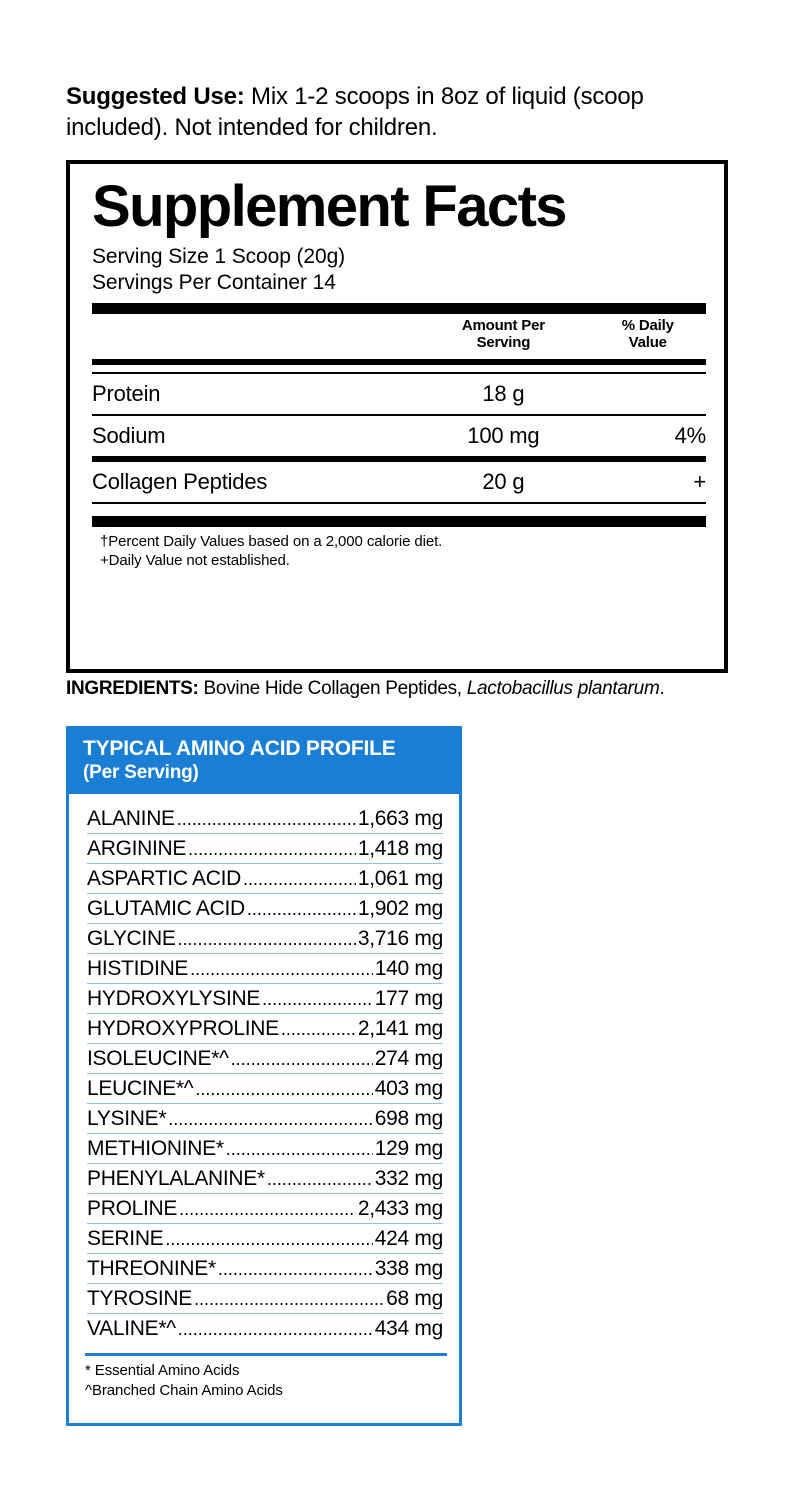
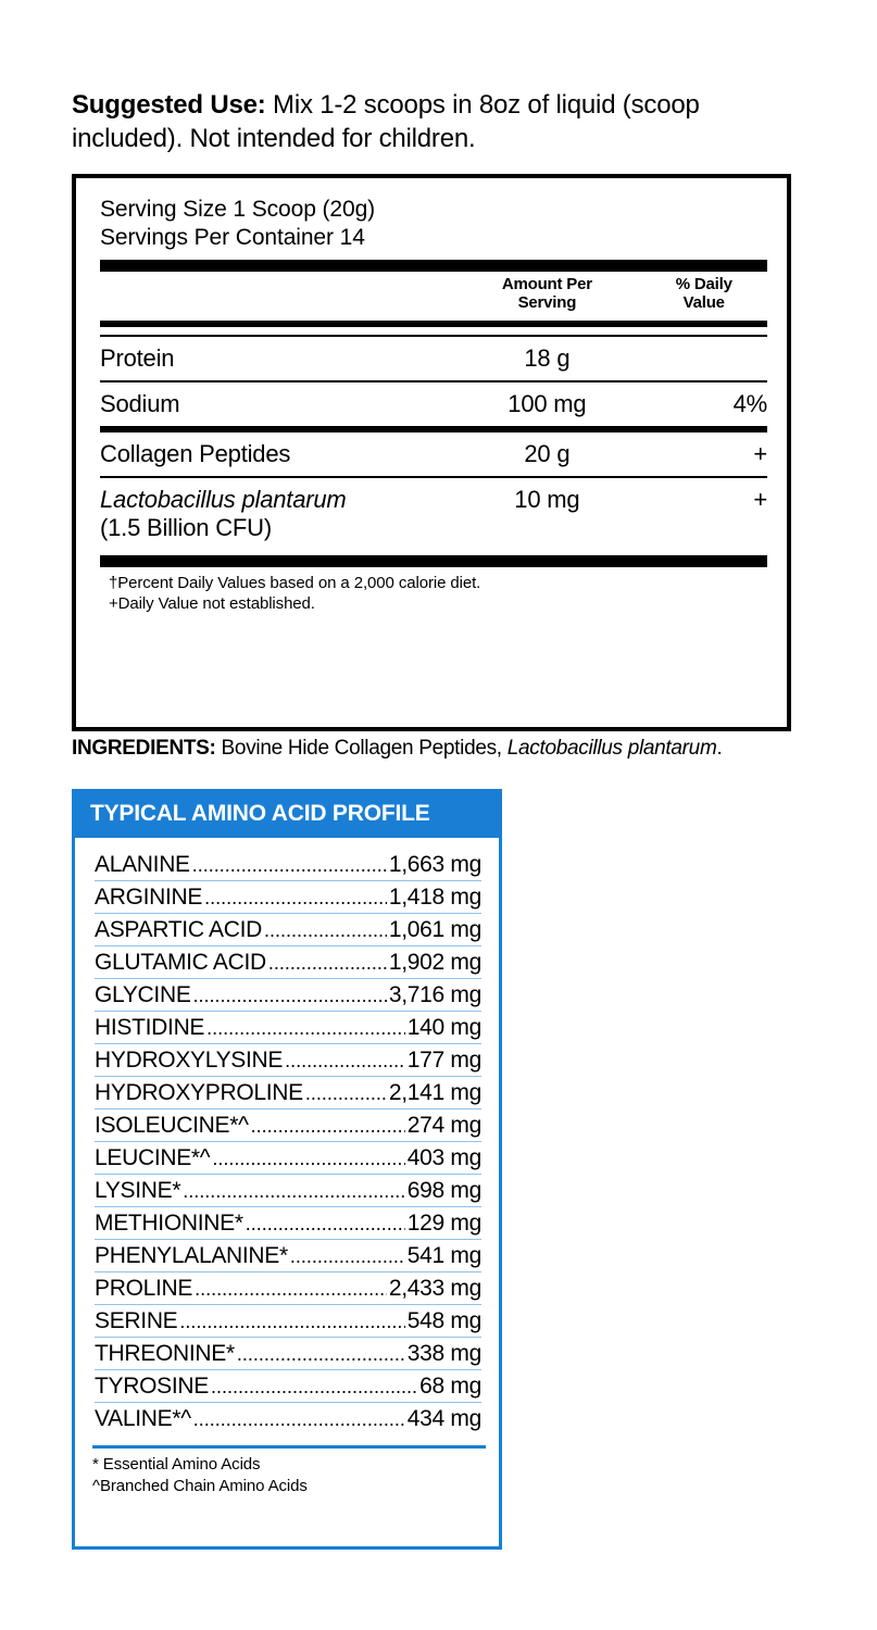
  Suggested Use: Mix 1-2 scoops in 8oz of liquid (scoop included). Not intended for children.
- Supplement Facts
  Serving Size 1 Scoop (20g)
  Servings Per Container 14
  	Amount Per Serving	% Daily Value
  Protein	18 g
  Sodium	100 mg	4%
  Collagen Peptides	20 g	+
+ Lactobacillus plantarum (1.5 Billion CFU)	10 mg	+
  †Percent Daily Values based on a 2,000 calorie diet.
  +Daily Value not established.
  INGREDIENTS: Bovine Hide Collagen Peptides, Lactobacillus plantarum.
  TYPICAL AMINO ACID PROFILE
- (Per Serving)
  ALANINE
  ....................................
  1,663 mg
  ARGININE
  1,418 mg
  ASPARTIC ACID
  1,061 mg
  GLUTAMIC ACID
  1,902 mg
  GLYCINE
  ....................................
  3,716 mg
  HISTIDINE
  .....................................
  140 mg
  HYDROXYLYSINE
  177 mg
  HYDROXYPROLINE
  2,141 mg
  ISOLEUCINE*^
  274 mg
  LEUCINE*^
  ...................................
  403 mg
  LYSINE*
  .........................................
  698 mg
  METHIONINE*
  129 mg
  PHENYLALANINE*
- 332 mg
+ 541 mg
  PROLINE
  ...................................
  2,433 mg
  SERINE
  .........................................
- 424 mg
+ 548 mg
  THREONINE*
  338 mg
  TYROSINE
  ......................................
  68 mg
  VALINE*^
  .......................................
  434 mg
  * Essential Amino Acids
  ^Branched Chain Amino Acids
